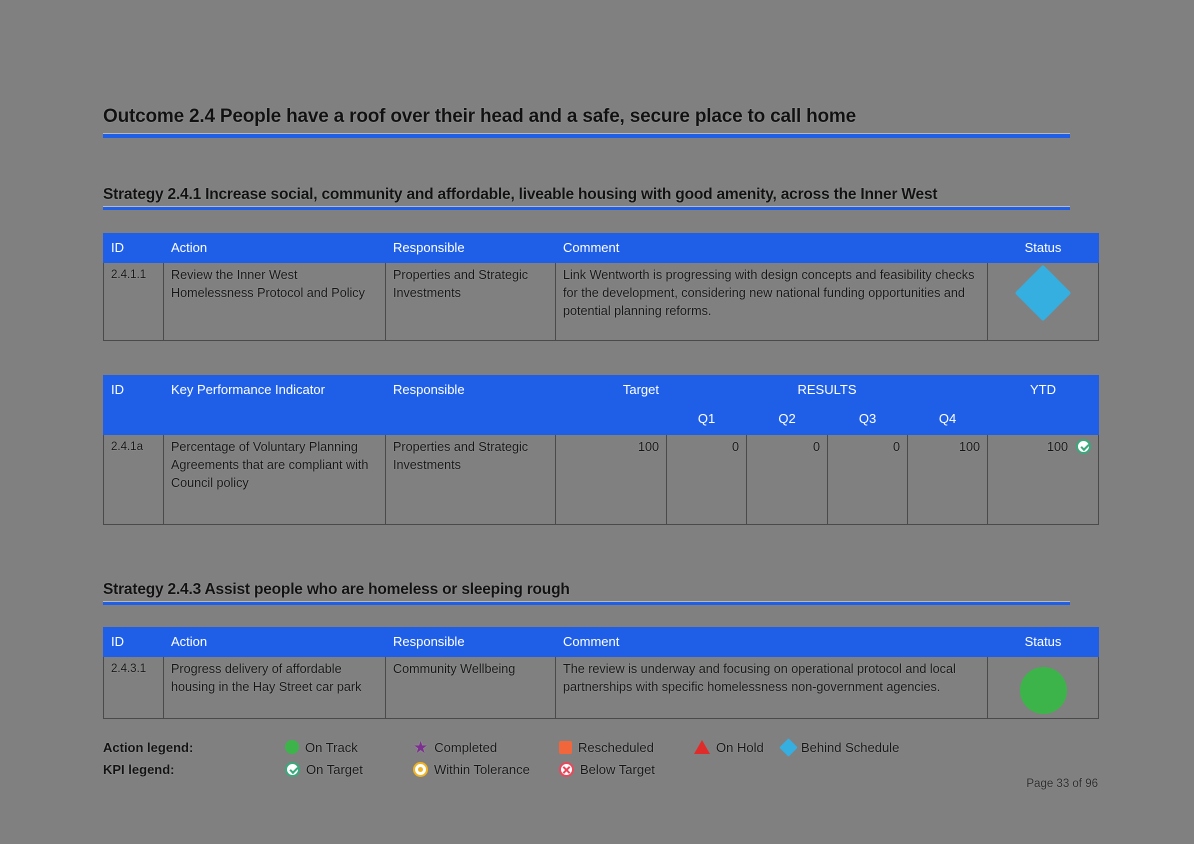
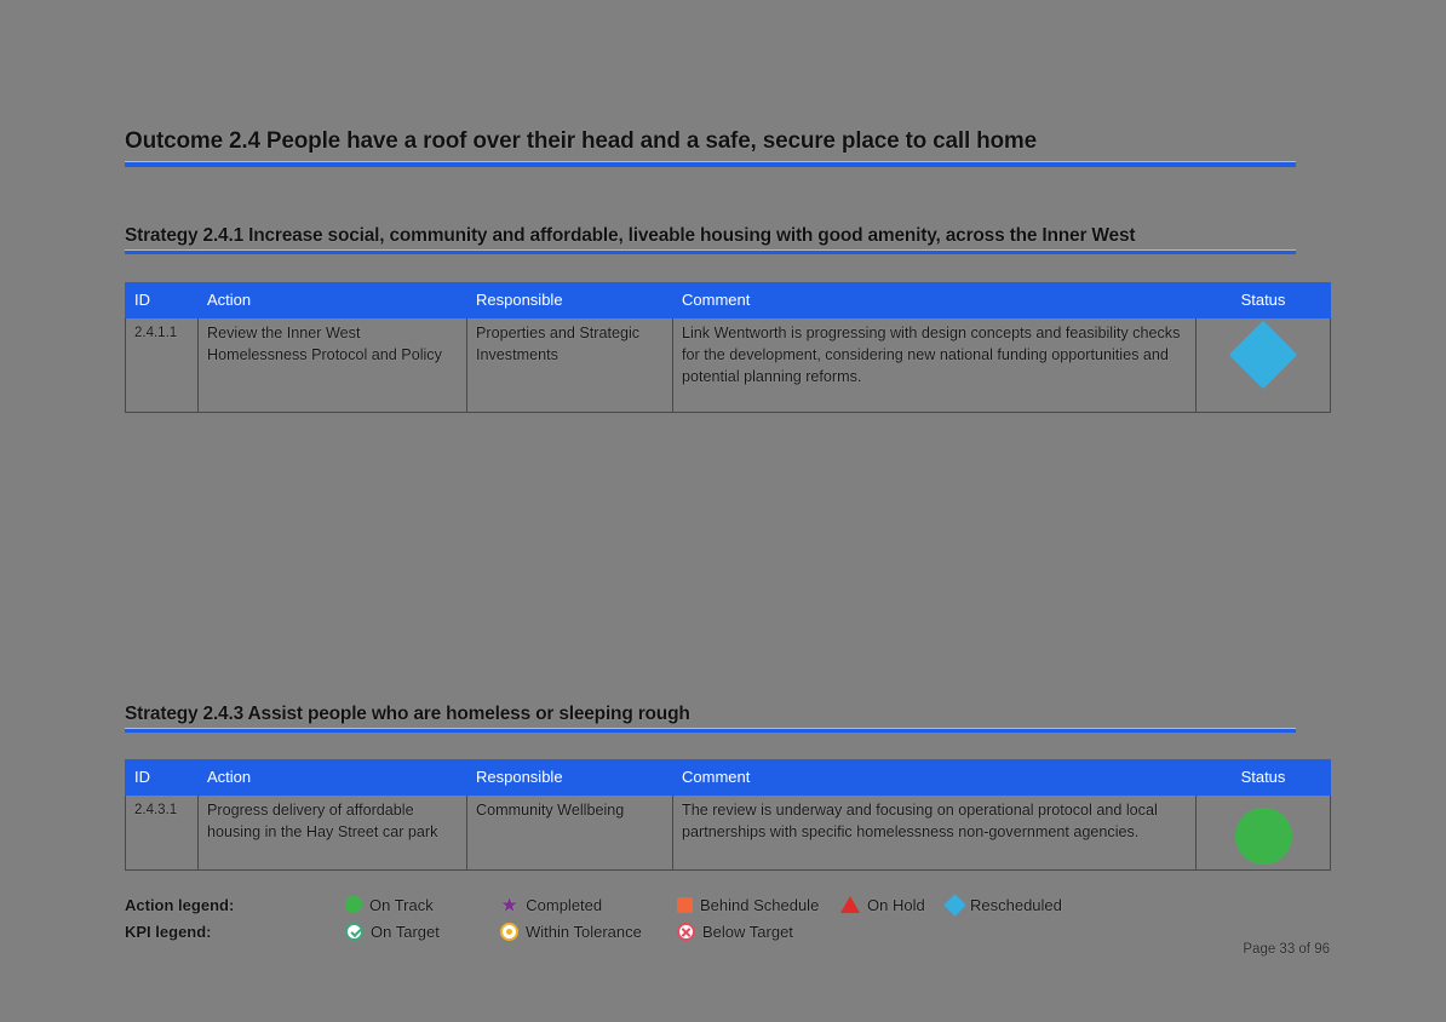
  Outcome 2.4 People have a roof over their head and a safe, secure place to call home
  Strategy 2.4.1 Increase social, community and affordable, liveable housing with good amenity, across the Inner West
  ID	Action	Responsible	Comment	Status
  2.4.1.1	Review the Inner West Homelessness Protocol and Policy	Properties and Strategic Investments	Link Wentworth is progressing with design concepts and feasibility checks for the development, considering new national funding opportunities and potential planning reforms.
- ID	Key Performance Indicator	Responsible	Target	RESULTS	YTD
- Q1	Q2	Q3	Q4
- 2.4.1a	Percentage of Voluntary Planning Agreements that are compliant with Council policy	Properties and Strategic Investments	100	0	0	0	100	100
  Strategy 2.4.3 Assist people who are homeless or sleeping rough
  ID	Action	Responsible	Comment	Status
  2.4.3.1	Progress delivery of affordable housing in the Hay Street car park	Community Wellbeing	The review is underway and focusing on operational protocol and local partnerships with specific homelessness non-government agencies.
  Action legend:
  On Track
  ★
  Completed
- Rescheduled
+ Behind Schedule
  On Hold
- Behind Schedule
+ Rescheduled
  KPI legend:
  On Target
  Within Tolerance
  Below Target
  Page 33 of 96
